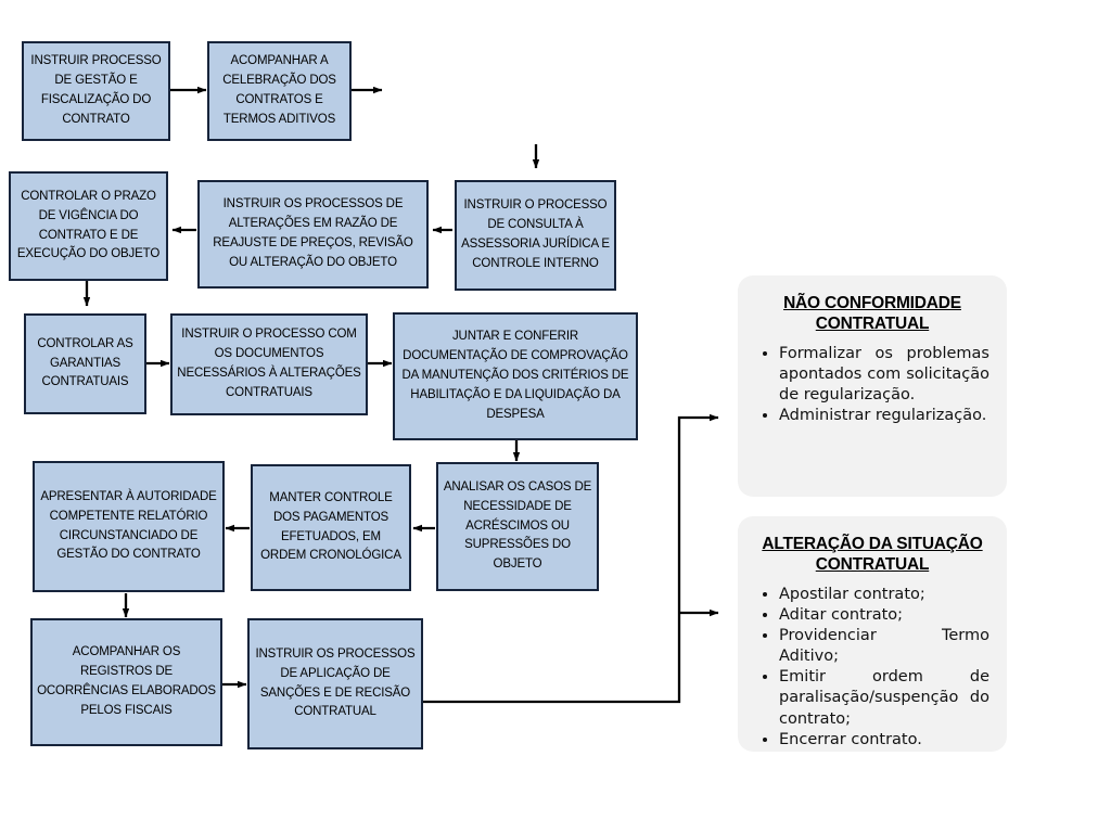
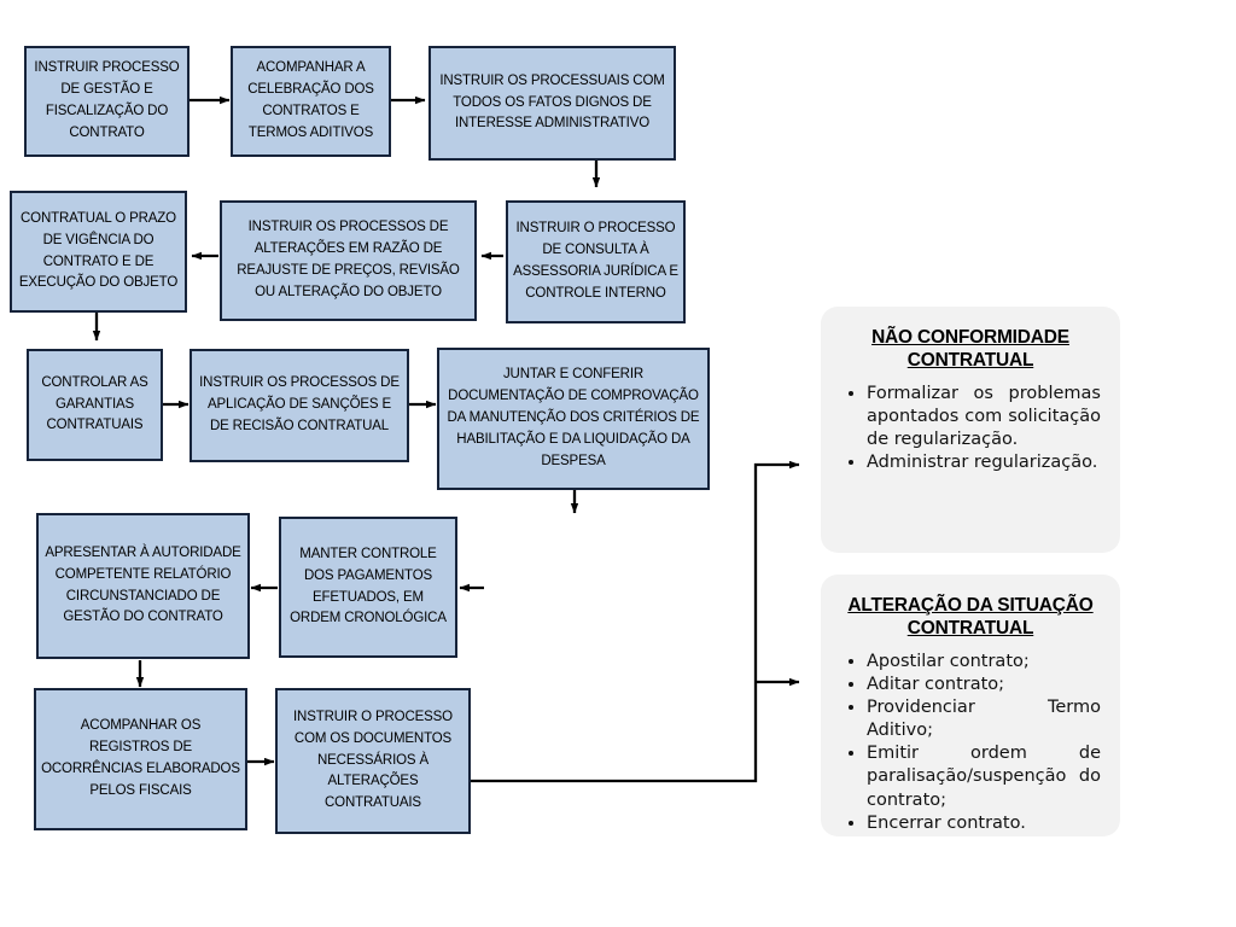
  INSTRUIR PROCESSO DE GESTÃO E FISCALIZAÇÃO DO CONTRATO
  ACOMPANHAR A CELEBRAÇÃO DOS CONTRATOS E TERMOS ADITIVOS
+ INSTRUIR OS PROCESSUAIS COM TODOS OS FATOS DIGNOS DE INTERESSE ADMINISTRATIVO
  INSTRUIR O PROCESSO DE CONSULTA À ASSESSORIA JURÍDICA E CONTROLE INTERNO
  INSTRUIR OS PROCESSOS DE ALTERAÇÕES EM RAZÃO DE REAJUSTE DE PREÇOS, REVISÃO OU ALTERAÇÃO DO OBJETO
- CONTROLAR O PRAZO DE VIGÊNCIA DO CONTRATO E DE EXECUÇÃO DO OBJETO
+ CONTRATUAL O PRAZO DE VIGÊNCIA DO CONTRATO E DE EXECUÇÃO DO OBJETO
  CONTROLAR AS GARANTIAS CONTRATUAIS
- INSTRUIR O PROCESSO COM OS DOCUMENTOS NECESSÁRIOS À ALTERAÇÕES CONTRATUAIS
+ INSTRUIR OS PROCESSOS DE APLICAÇÃO DE SANÇÕES E DE RECISÃO CONTRATUAL
  JUNTAR E CONFERIR DOCUMENTAÇÃO DE COMPROVAÇÃO DA MANUTENÇÃO DOS CRITÉRIOS DE HABILITAÇÃO E DA LIQUIDAÇÃO DA DESPESA
- ANALISAR OS CASOS DE NECESSIDADE DE ACRÉSCIMOS OU SUPRESSÕES DO OBJETO
  MANTER CONTROLE DOS PAGAMENTOS EFETUADOS, EM ORDEM CRONOLÓGICA
  APRESENTAR À AUTORIDADE COMPETENTE RELATÓRIO CIRCUNSTANCIADO DE GESTÃO DO CONTRATO
  ACOMPANHAR OS REGISTROS DE OCORRÊNCIAS ELABORADOS PELOS FISCAIS
- INSTRUIR OS PROCESSOS DE APLICAÇÃO DE SANÇÕES E DE RECISÃO CONTRATUAL
+ INSTRUIR O PROCESSO COM OS DOCUMENTOS NECESSÁRIOS À ALTERAÇÕES CONTRATUAIS
  NÃO CONFORMIDADE CONTRATUAL
  Formalizar os problemas apontados com solicitação de regularização.
  Administrar regularização.
  ALTERAÇÃO DA SITUAÇÃO CONTRATUAL
  Apostilar contrato;
  Aditar contrato;
  Providenciar Termo Aditivo;
  Emitir ordem de paralisação/suspenção do contrato;
  Encerrar contrato.
